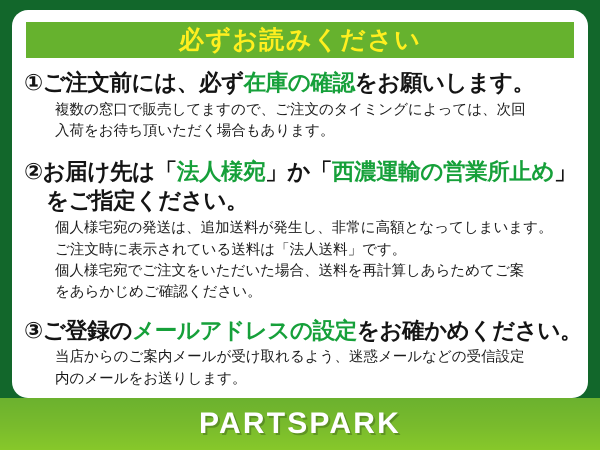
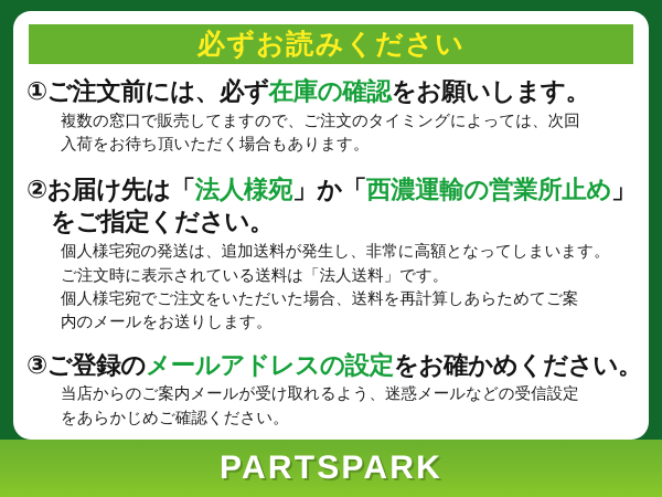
  必ずお読みください
  ①ご注文前には、必ず在庫の確認をお願いします。
  複数の窓口で販売してますので、ご注文のタイミングによっては、次回
  入荷をお待ち頂いただく場合もあります。
  ②お届け先は「法人様宛」か「西濃運輸の営業所止め」
  をご指定ください。
  個人様宅宛の発送は、追加送料が発生し、非常に高額となってしまいます。
  ご注文時に表示されている送料は「法人送料」です。
  個人様宅宛でご注文をいただいた場合、送料を再計算しあらためてご案
- をあらかじめご確認ください。
+ 内のメールをお送りします。
  ③ご登録のメールアドレスの設定をお確かめください。
  当店からのご案内メールが受け取れるよう、迷惑メールなどの受信設定
- 内のメールをお送りします。
+ をあらかじめご確認ください。
  PARTSPARK
